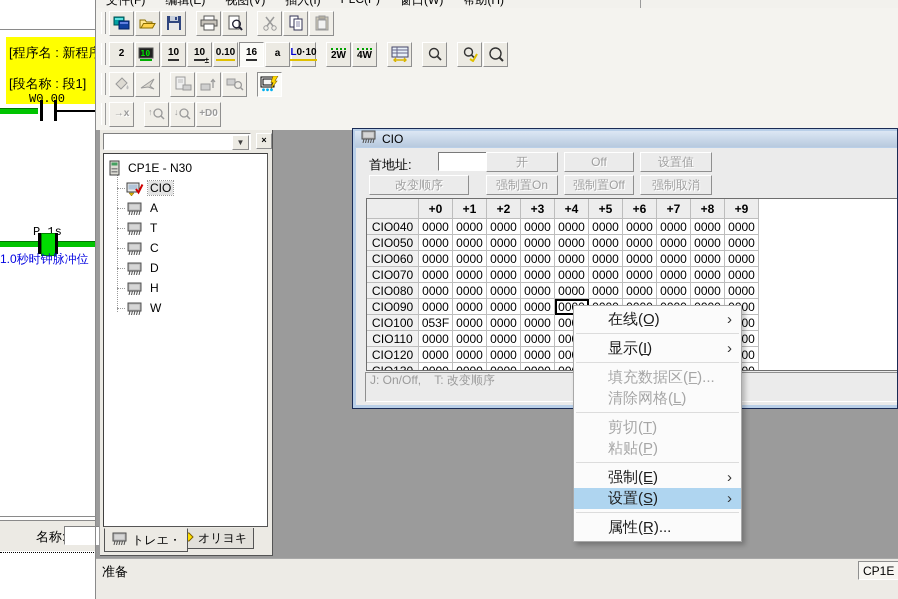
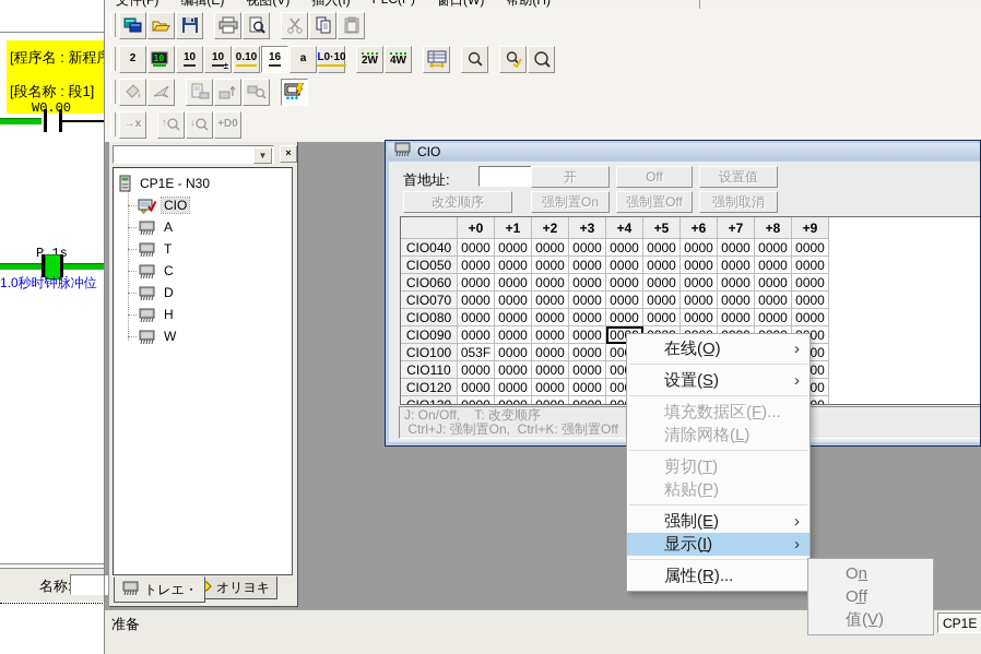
  文件(F)
  编辑(E)
  视图(V)
  插入(I)
  窗口(W)
  帮助(H)
  2
  10
  10
  10
  ±
  0.10
  16
  a
  L0·10
  2W
  4W
  →x
  ↑
  ↓
  +D0
  ▼
  ×
  CP1E - N30
  CIO
  A
  T
  C
  D
  H
  W
  トレエ・
  オリヨキ
  CIO
  首地址:
  开
  Off
  设置值
  改变顺序
  强制置On
  强制置Off
  强制取消
  +0
  +1
  +2
  +3
  +4
  +5
  +6
  +7
  +8
  +9
  CIO040
  0000
  0000
  0000
  0000
  0000
  0000
  0000
  0000
  0000
  0000
  CIO050
  0000
  0000
  0000
  0000
  0000
  0000
  0000
  0000
  0000
  0000
  CIO060
  0000
  0000
  0000
  0000
  0000
  0000
  0000
  0000
  0000
  0000
  CIO070
  0000
  0000
  0000
  0000
  0000
  0000
  0000
  0000
  0000
  0000
  CIO080
  0000
  0000
  0000
  0000
  0000
  0000
  0000
  0000
  0000
  0000
  CIO090
  0000
  0000
  0000
  0000
  CIO100
  053F
  0000
  0000
  0000
  CIO110
  0000
  0000
  0000
  0000
  CIO120
  0000
  0000
  0000
  0000
  J: On/Off, T: 改变顺序
+ Ctrl+J: 强制置On, Ctrl+K: 强制置Off
  [程序名 : 新程
  [段名称 : 段1]
  W0.00
  P_1s
  1.0秒时钟脉冲位
  准备
  CP1E
  在线(O̲)
  ›
- 显示(I̲)
+ 设置(S̲)
  ›
  填充数据区(F̲)...
  清除网格(L̲)
  剪切(T̲)
  粘贴(P̲)
  强制(E̲)
  ›
- 设置(S̲)
+ 显示(I̲)
  ›
  属性(R̲)...
+ On̲
+ Of̲f
+ 值(V̲)
